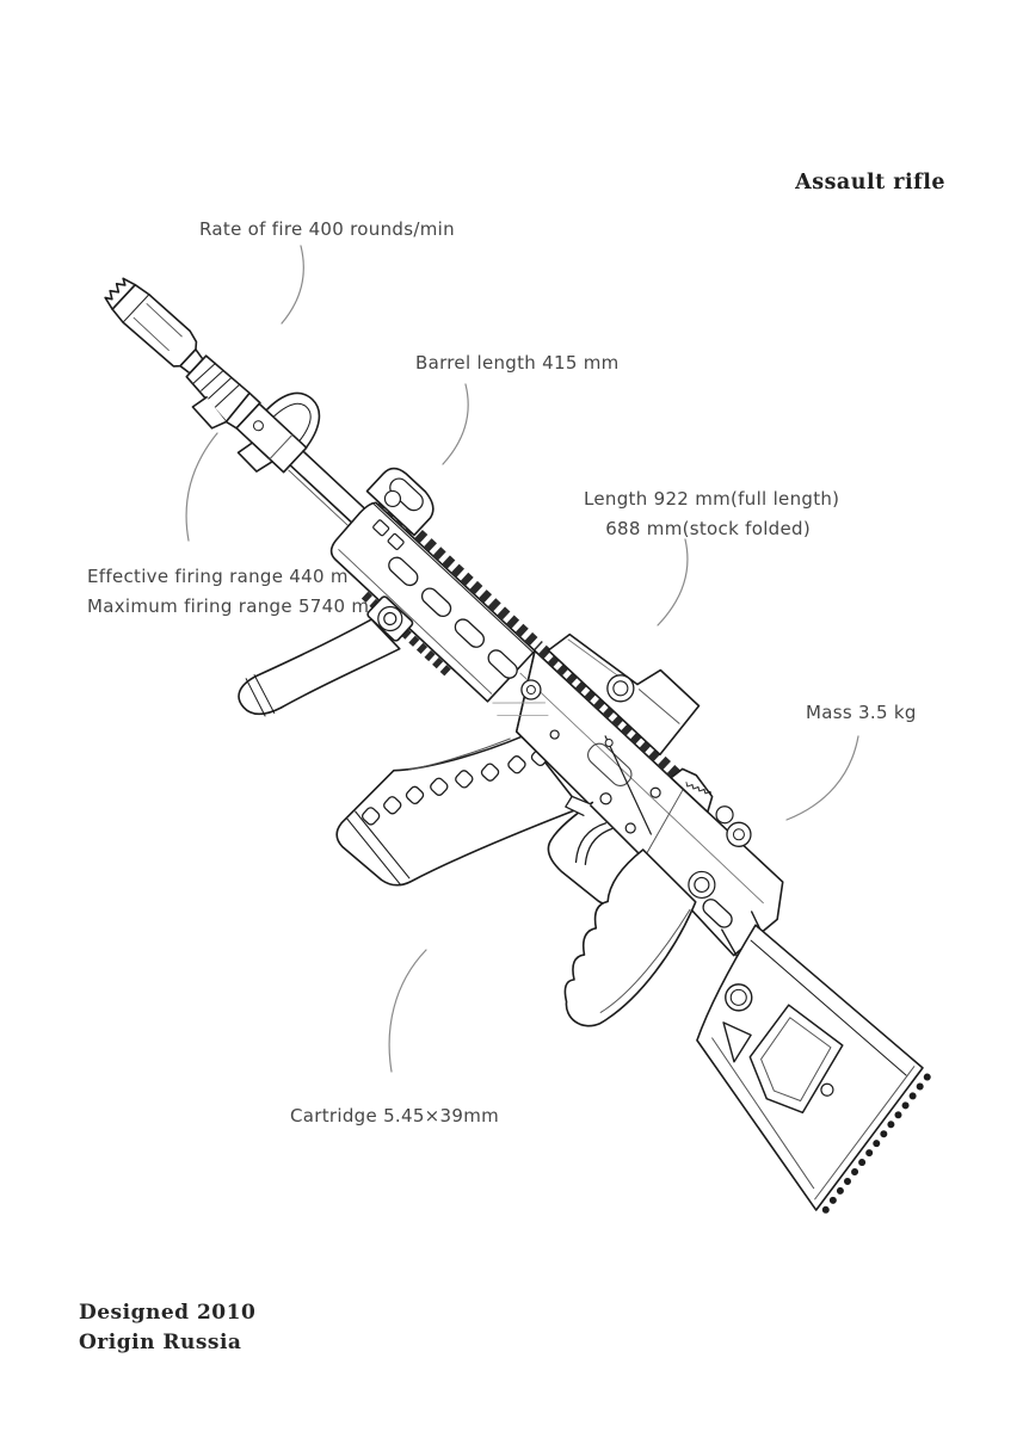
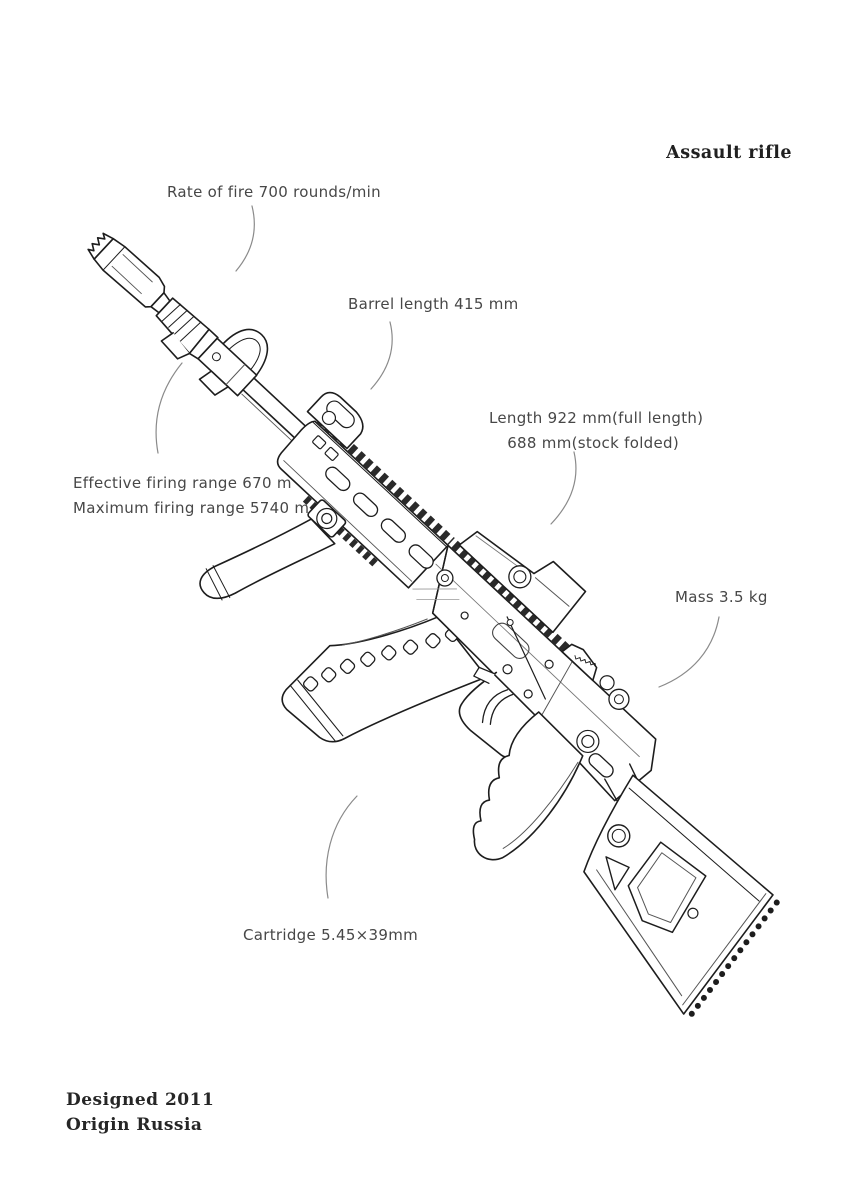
  Assault rifle
- Rate of fire 400 rounds/min
+ Rate of fire 700 rounds/min
  Barrel length 415 mm
  Length 922 mm(full length)
  688 mm(stock folded)
- Effective firing range 440 m
+ Effective firing range 670 m
  Maximum firing range 5740 m
  Mass 3.5 kg
  Cartridge 5.45×39mm
- Designed 2010
+ Designed 2011
  Origin Russia
